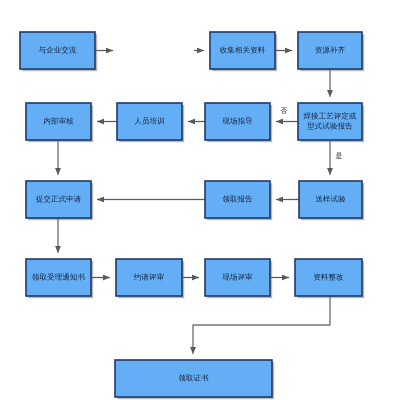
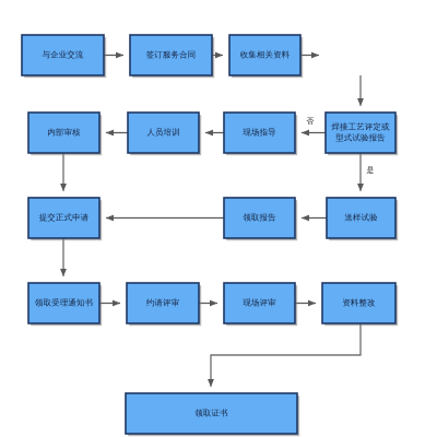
  否
  是
  与企业交流
+ 签订服务合同
  收集相关资料
- 资源补齐
  焊接工艺评定或型式试验报告
  现场指导
  人员培训
  内部审核
  送样试验
  领取报告
  提交正式申请
  领取受理通知书
  约请评审
  现场评审
  资料整改
  领取证书
